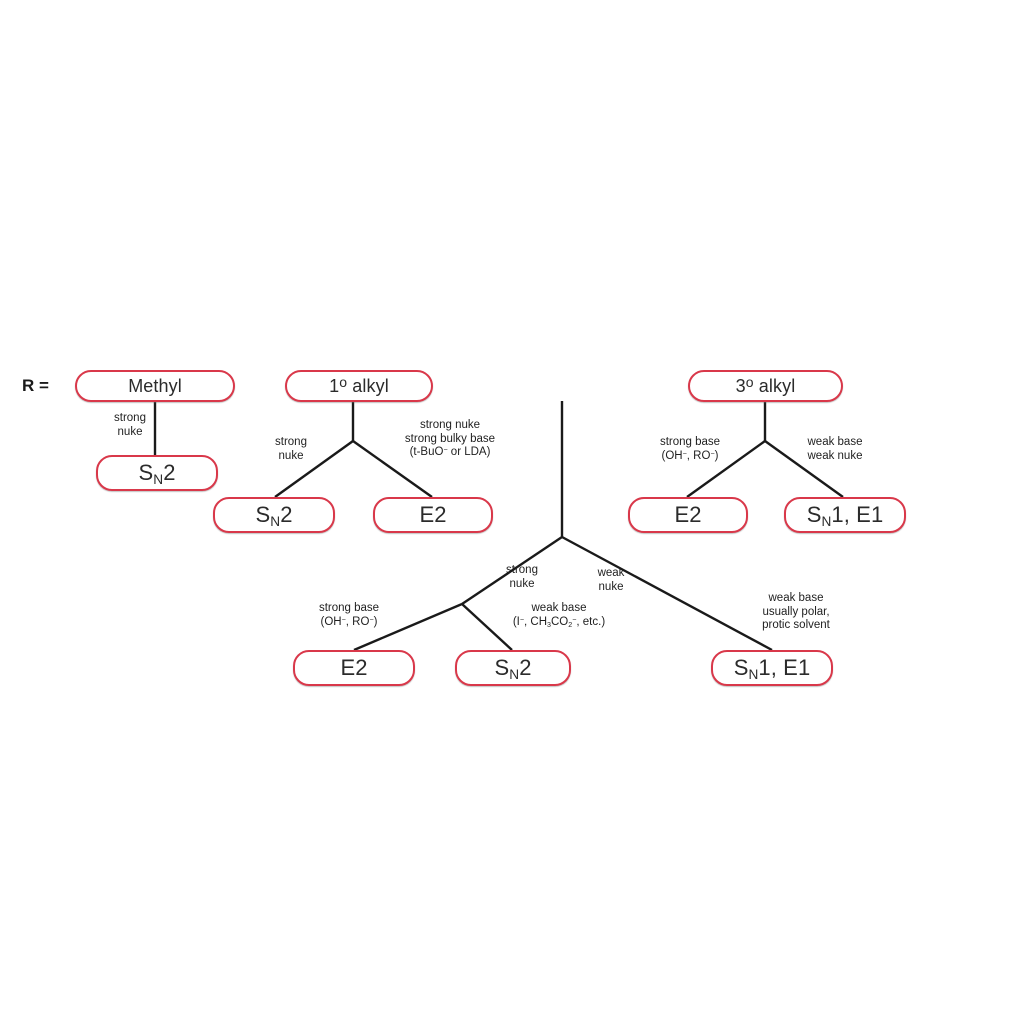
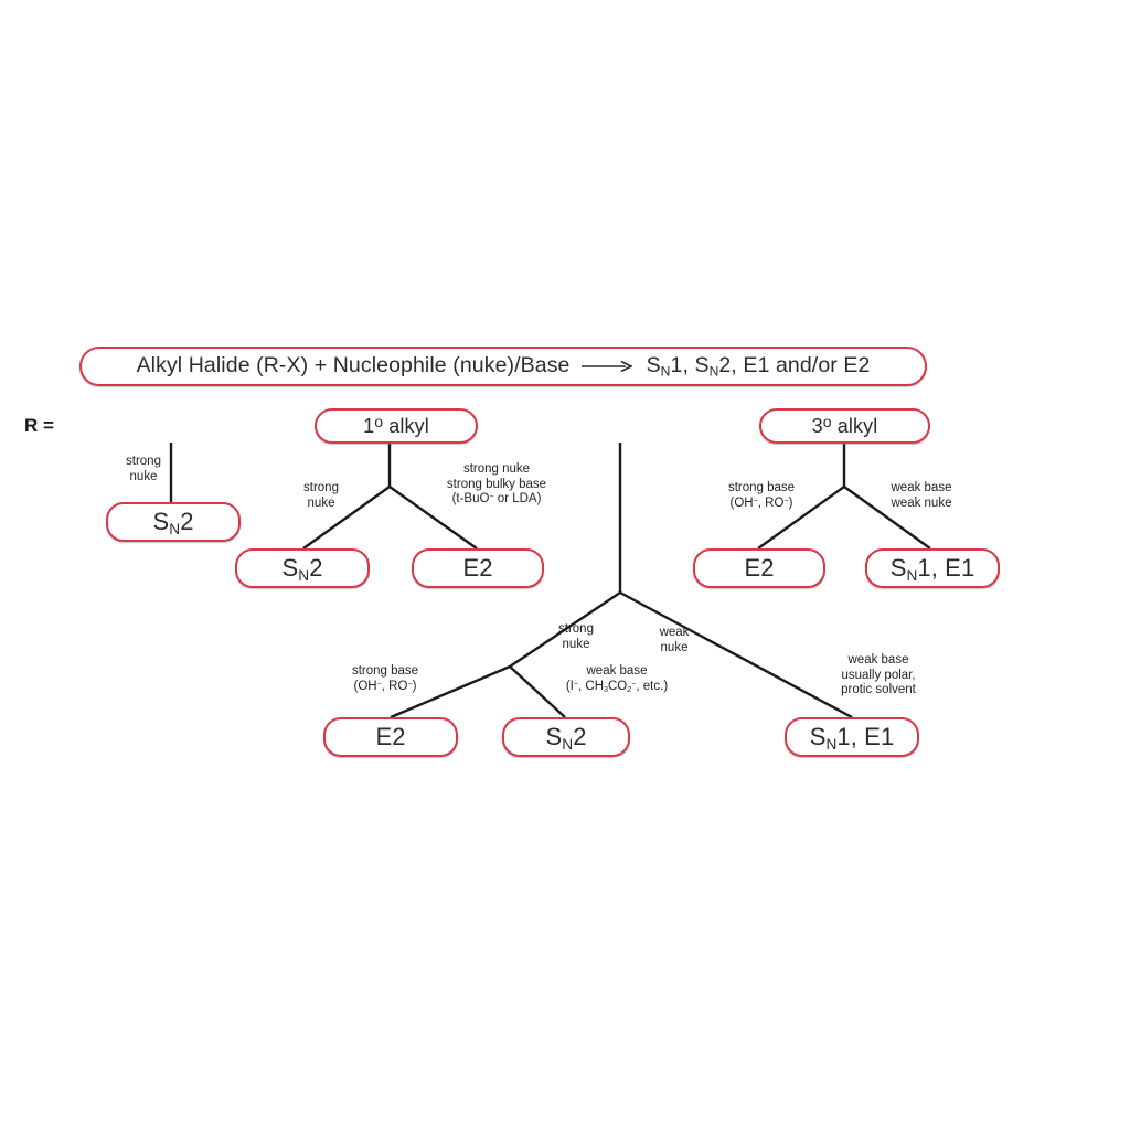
+ Alkyl Halide (R-X) + Nucleophile (nuke)/Base SN1, SN2, E1 and/or E2
  R =
- Methyl
  1o alkyl
  3o alkyl
  strong
  nuke
  SN2
  strong
  nuke
  strong nuke
  strong bulky base
  (t-BuO− or LDA)
  SN2
  E2
  strong base
  (OH−, RO−)
  weak base
  weak nuke
  E2
  SN1, E1
  strong
  nuke
  weak
  nuke
  strong base
  (OH−, RO−)
  weak base
  (I−, CH3CO2−, etc.)
  weak base
  usually polar,
  protic solvent
  E2
  SN2
  SN1, E1
